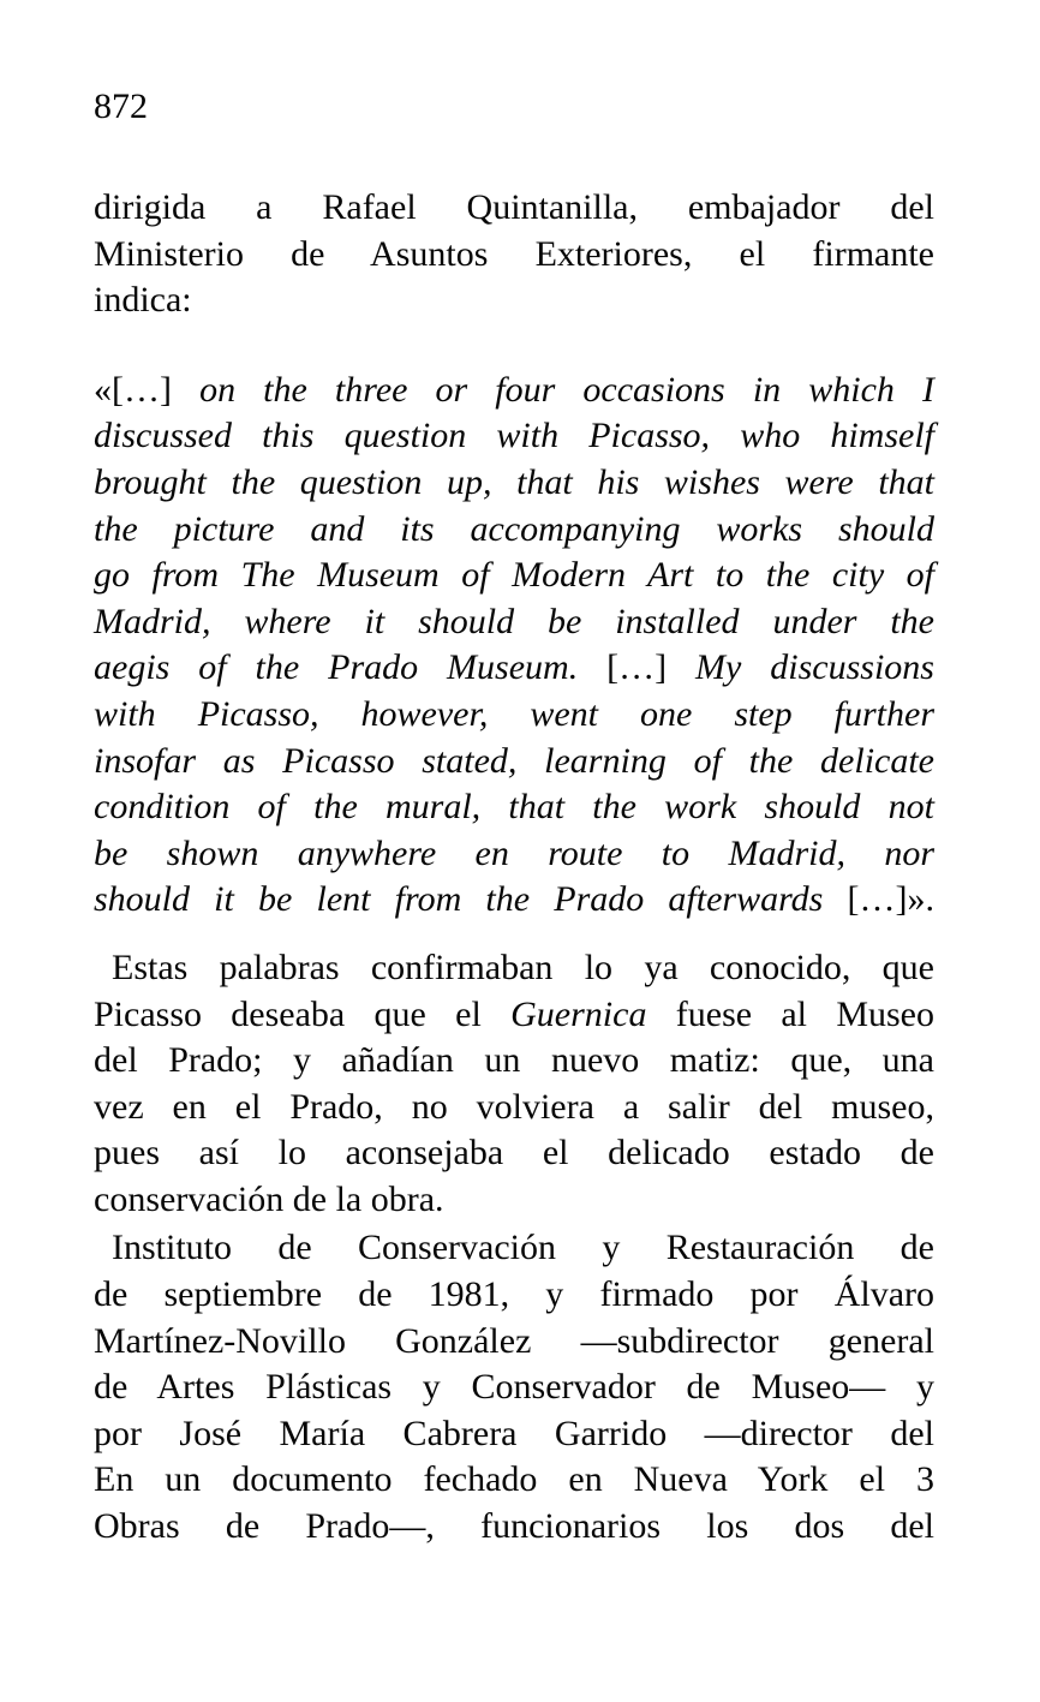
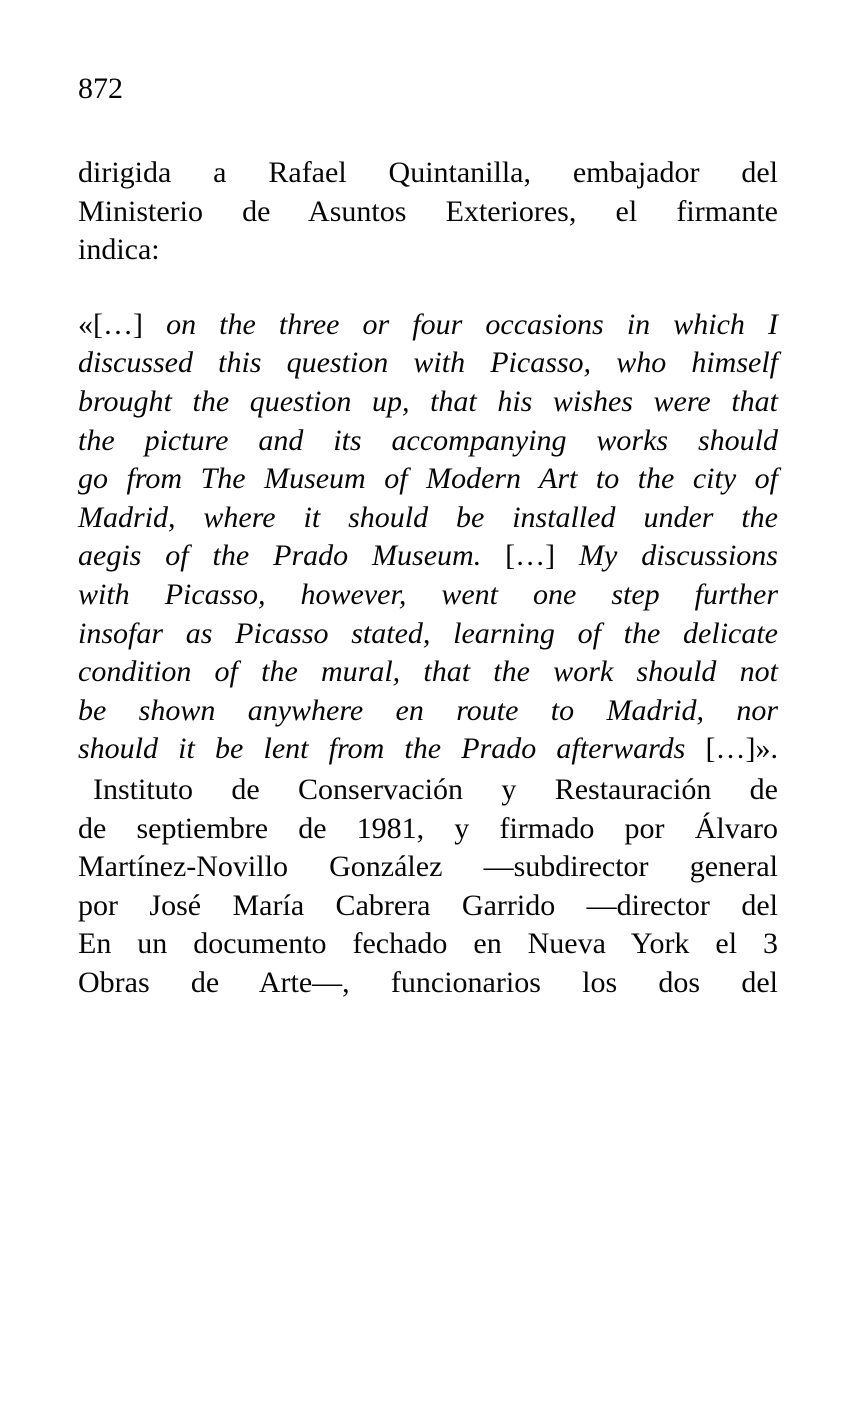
  872
  dirigida a Rafael Quintanilla, embajador del
  Ministerio de Asuntos Exteriores, el firmante
  indica:
  «[…] on the three or four occasions in which I
  discussed this question with Picasso, who himself
  brought the question up, that his wishes were that
  the picture and its accompanying works should
  go from The Museum of Modern Art to the city of
  Madrid, where it should be installed under the
  aegis of the Prado Museum. […] My discussions
  with Picasso, however, went one step further
  insofar as Picasso stated, learning of the delicate
  condition of the mural, that the work should not
  be shown anywhere en route to Madrid, nor
  should it be lent from the Prado afterwards […]».
- Estas palabras confirmaban lo ya conocido, que
- Picasso deseaba que el Guernica fuese al Museo
- del Prado; y añadían un nuevo matiz: que, una
- vez en el Prado, no volviera a salir del museo,
- pues así lo aconsejaba el delicado estado de
- conservación de la obra.
  Instituto de Conservación y Restauración de
  de septiembre de 1981, y firmado por Álvaro
  Martínez-Novillo González —subdirector general
- de Artes Plásticas y Conservador de Museo— y
  por José María Cabrera Garrido —director del
  En un documento fechado en Nueva York el 3
- Obras de Prado—, funcionarios los dos del
+ Obras de Arte—, funcionarios los dos del
